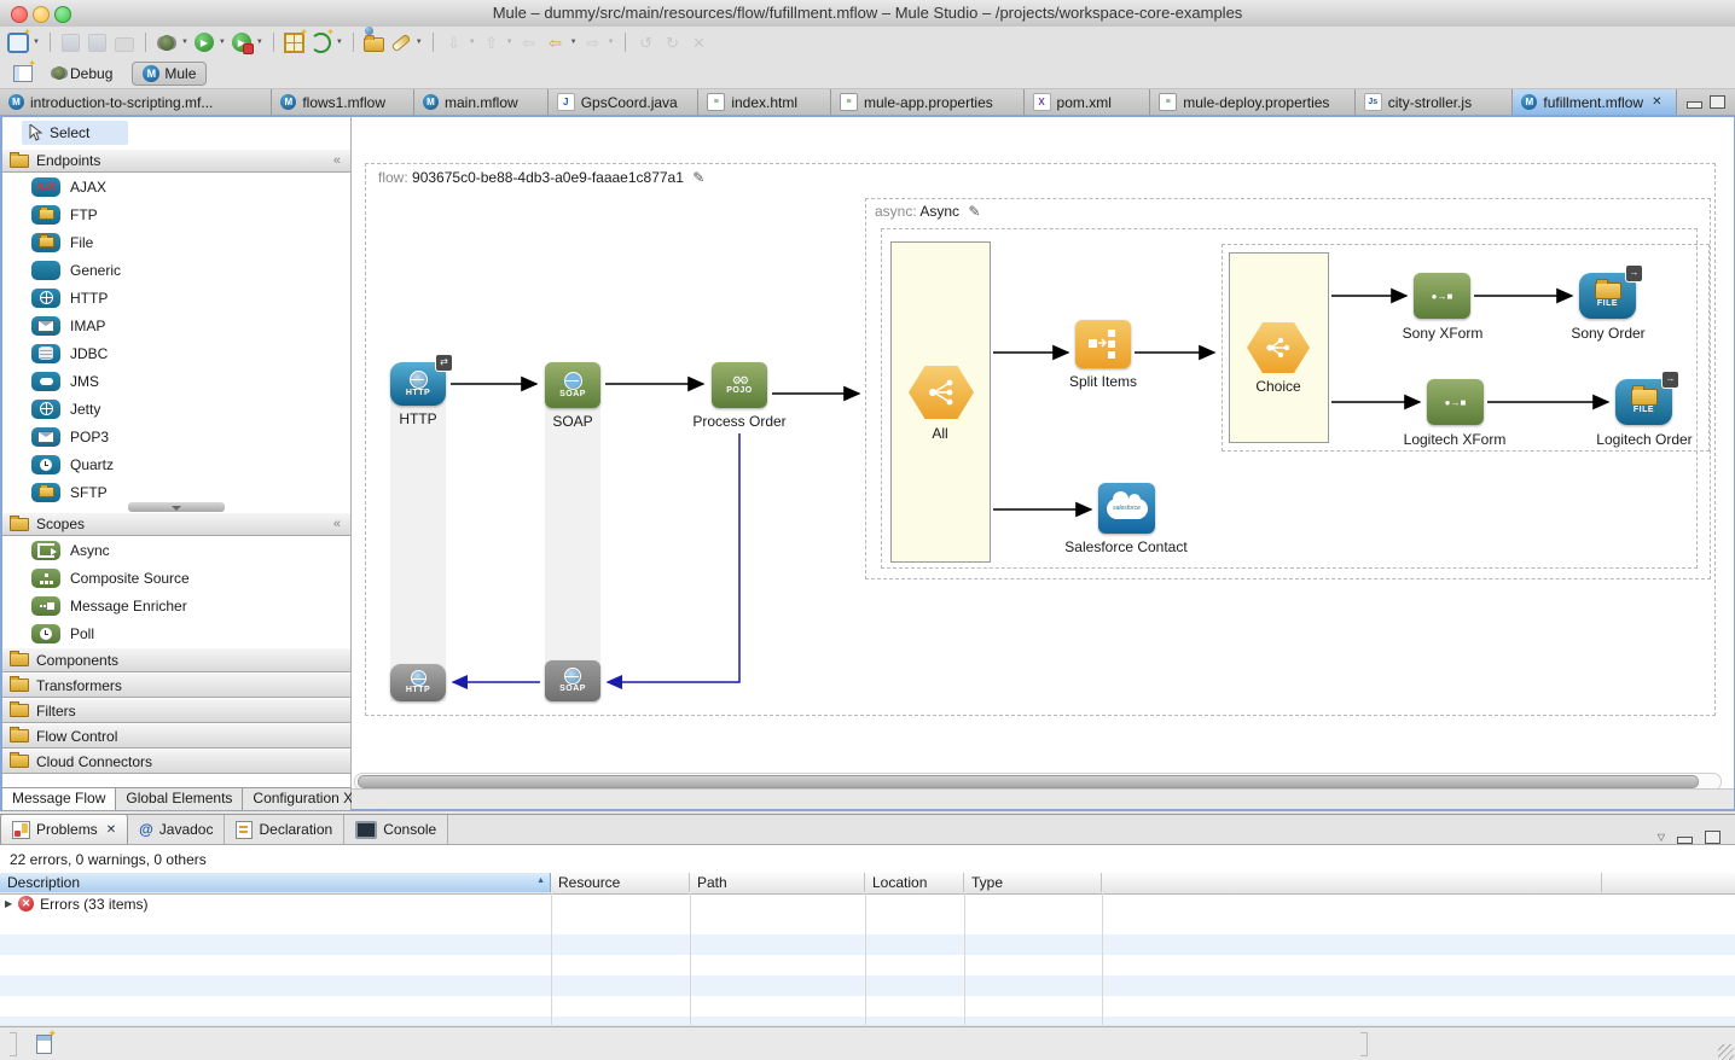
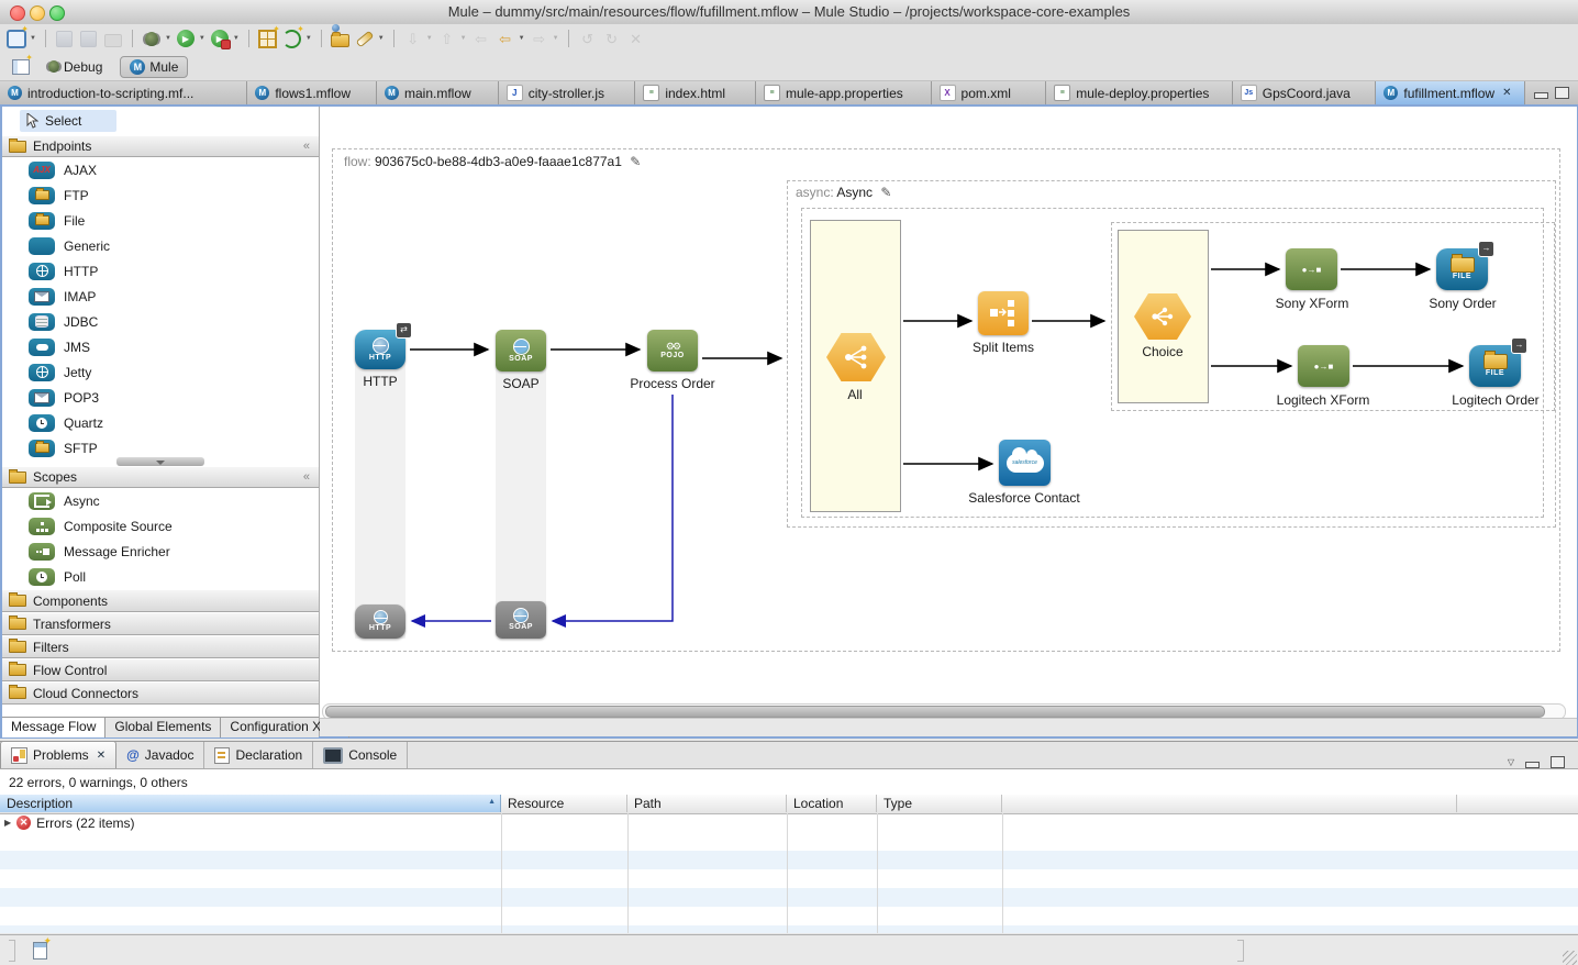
  Mule – dummy/src/main/resources/flow/fufillment.mflow – Mule Studio – /projects/workspace-core-examples
  ✦
  ▶
  ▶
  ✦
  ✦
  ⇦
  ↺
  ↻
  ✕
  ✦
  Debug
  M
  Mule
  M
  introduction-to-scripting.mf...
  M
  flows1.mflow
  M
  main.mflow
  J
- GpsCoord.java
+ city-stroller.js
  index.html
  mule-app.properties
  X
  pom.xml
  mule-deploy.properties
- city-stroller.js
+ GpsCoord.java
  M
  fufillment.mflow
  ✕
  Select
  Endpoints
  «
  AJX
  AJAX
  FTP
  File
  Generic
  HTTP
  IMAP
  JDBC
  JMS
  Jetty
  POP3
  Quartz
  SFTP
  Scopes
  «
  Async
  Composite Source
  Message Enricher
  Poll
  Components
  Transformers
  Filters
  Flow Control
  Cloud Connectors
  Message Flow
  Global Elements
  Configuration X
  flow: 903675c0-be88-4db3-a0e9-faaae1c877a1 ✎
  async: Async ✎
  ⇄
  HTTP
  SOAP
  ⚙⚙
  Process Order
  All
  Split Items
  Choice
  ●→■
  Sony XForm
  →
  Sony Order
  ●→■
  Logitech XForm
  →
  Logitech Order
  Salesforce Contact
  Problems
  ✕
  @
  Javadoc
  Declaration
  Console
  ▽
  22 errors, 0 warnings, 0 others
  Description
  Resource
  Path
  Location
  Type
  ▶
  ✕
- Errors (33 items)
+ Errors (22 items)
